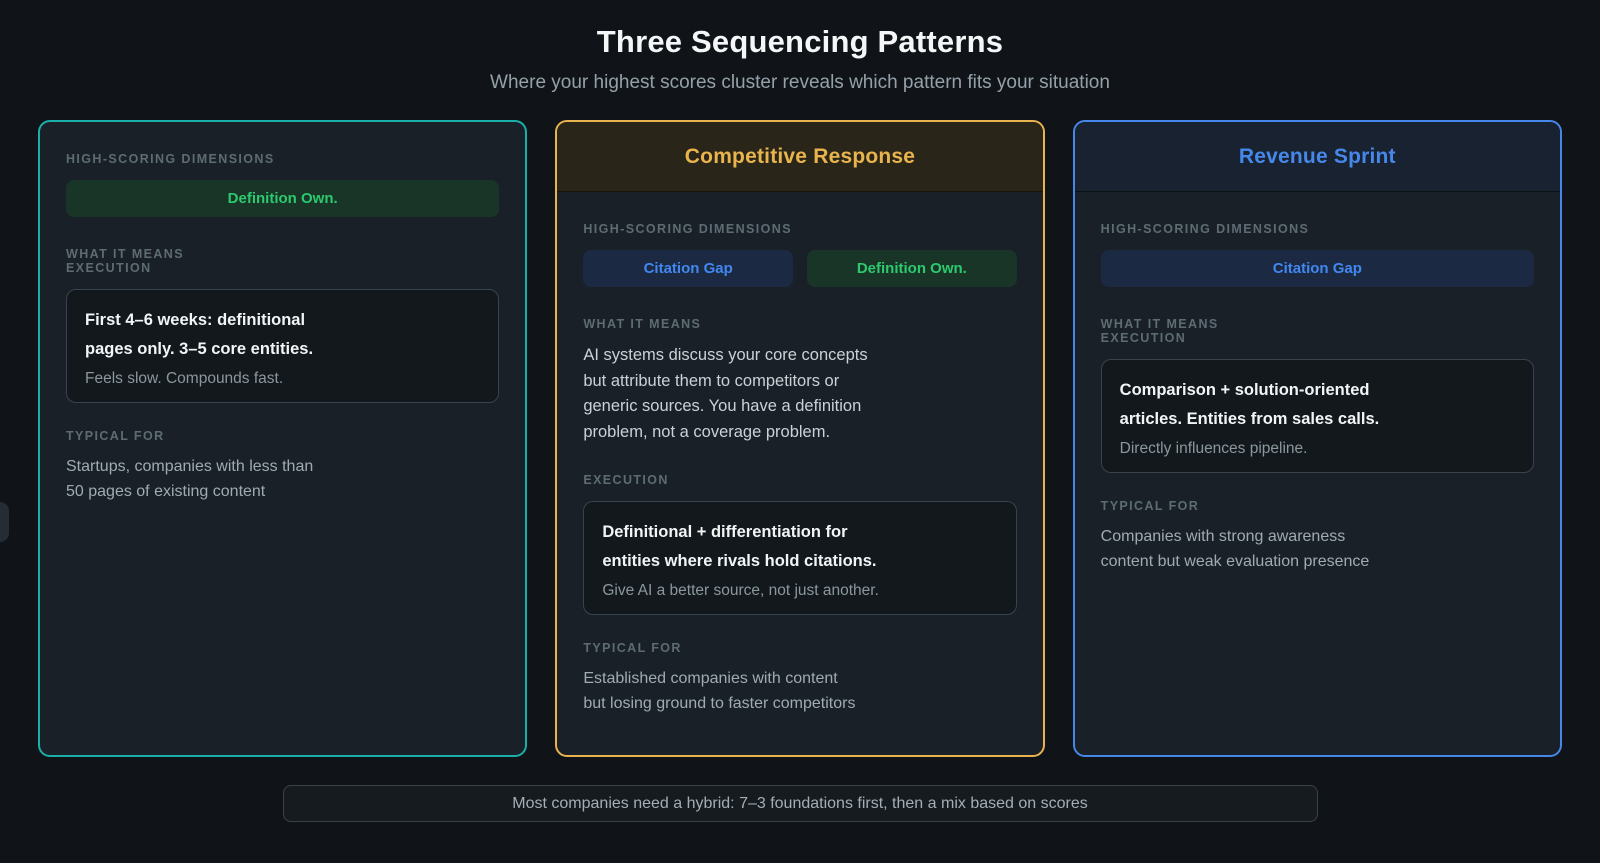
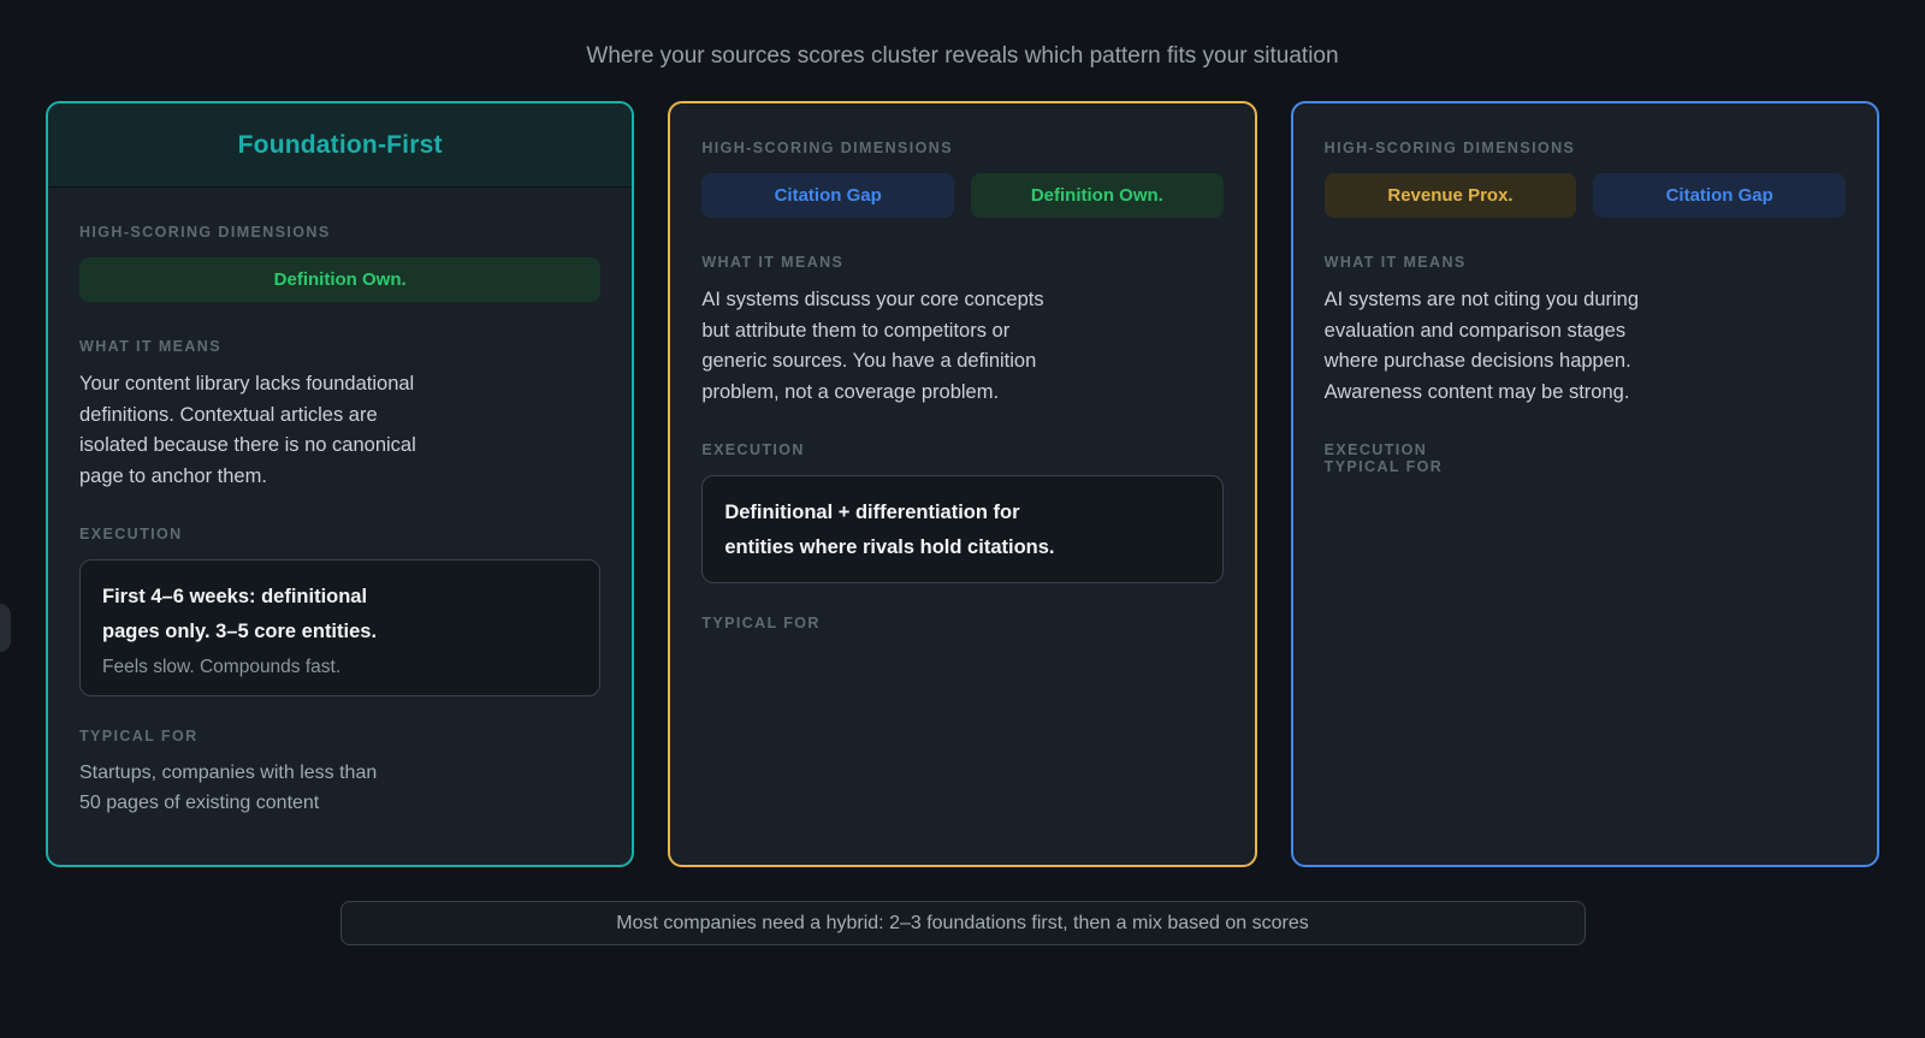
- Three Sequencing Patterns
- Where your highest scores cluster reveals which pattern fits your situation
+ Where your sources scores cluster reveals which pattern fits your situation
+ Foundation-First
  HIGH-SCORING DIMENSIONS
  Definition Own.
  WHAT IT MEANS
+ Your content library lacks foundational
+ definitions. Contextual articles are
+ isolated because there is no canonical
+ page to anchor them.
  EXECUTION
  First 4–6 weeks: definitional
  pages only. 3–5 core entities.
  Feels slow. Compounds fast.
  TYPICAL FOR
  Startups, companies with less than
  50 pages of existing content
- Competitive Response
  HIGH-SCORING DIMENSIONS
  Citation Gap
  Definition Own.
  WHAT IT MEANS
  AI systems discuss your core concepts
  but attribute them to competitors or
  generic sources. You have a definition
  problem, not a coverage problem.
  EXECUTION
  Definitional + differentiation for
  entities where rivals hold citations.
- Give AI a better source, not just another.
  TYPICAL FOR
- Established companies with content
- but losing ground to faster competitors
- Revenue Sprint
  HIGH-SCORING DIMENSIONS
+ Revenue Prox.
  Citation Gap
  WHAT IT MEANS
+ AI systems are not citing you during
+ evaluation and comparison stages
+ where purchase decisions happen.
+ Awareness content may be strong.
  EXECUTION
- Comparison + solution-oriented
- articles. Entities from sales calls.
- Directly influences pipeline.
  TYPICAL FOR
- Companies with strong awareness
- content but weak evaluation presence
- Most companies need a hybrid: 7–3 foundations first, then a mix based on scores
+ Most companies need a hybrid: 2–3 foundations first, then a mix based on scores
